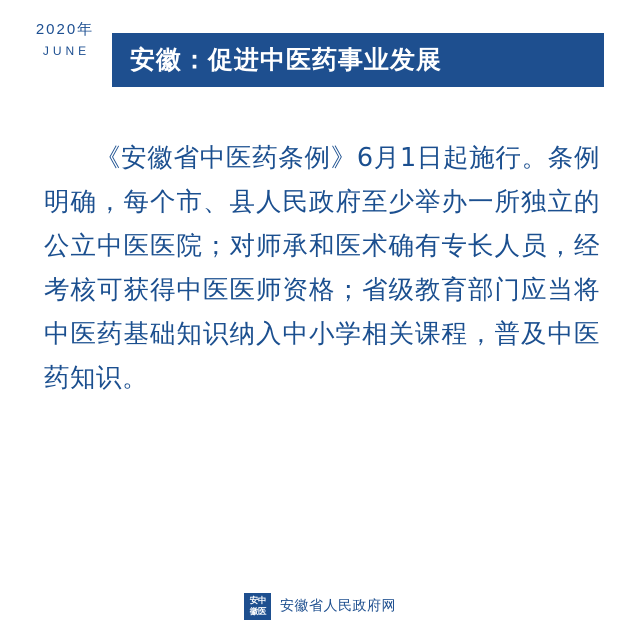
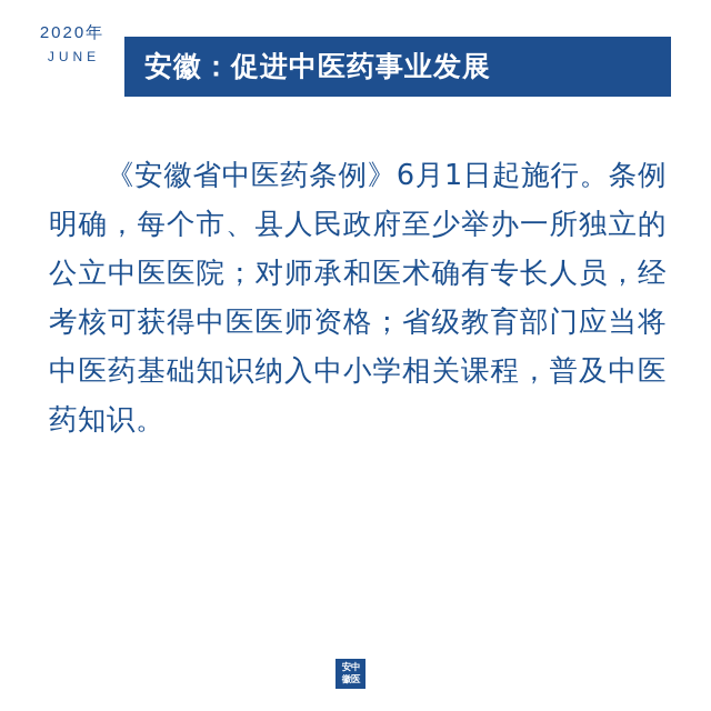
  2020年
  JUNE
  安徽：促进中医药事业发展
  《安徽省中医药条例》6月1日起施行。条例明确，每个市、县人民政府至少举办一所独立的公立中医医院；对师承和医术确有专长人员，经考核可获得中医医师资格；省级教育部门应当将中医药基础知识纳入中小学相关课程，普及中医药知识。
  安中
  徽医
- 安徽省人民政府网
